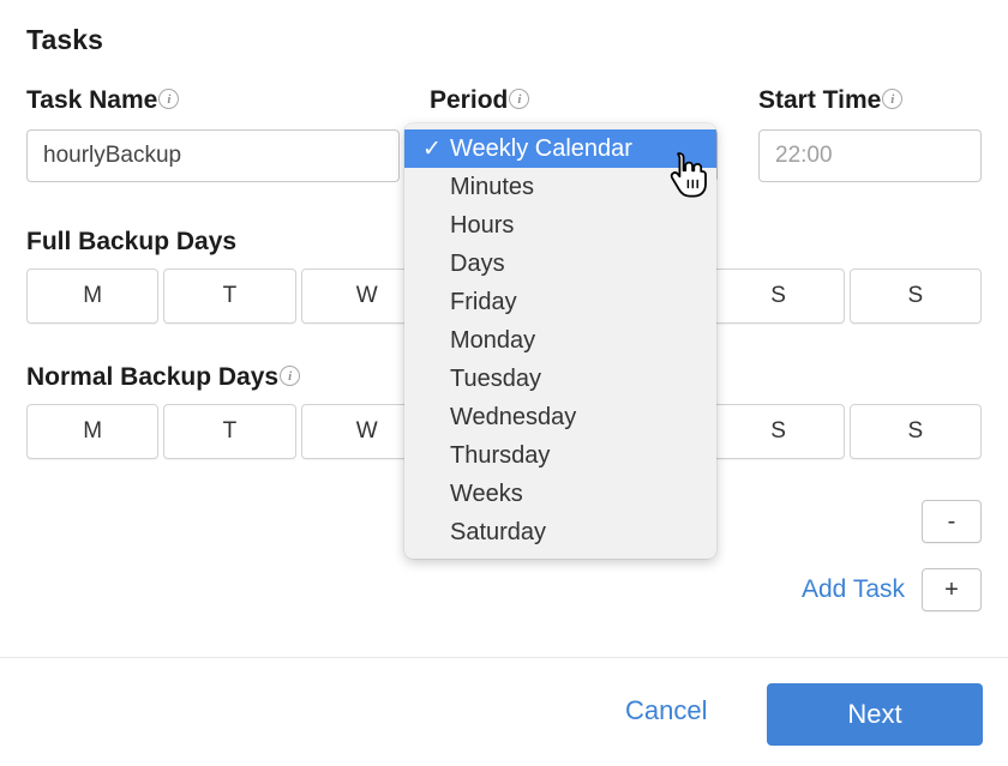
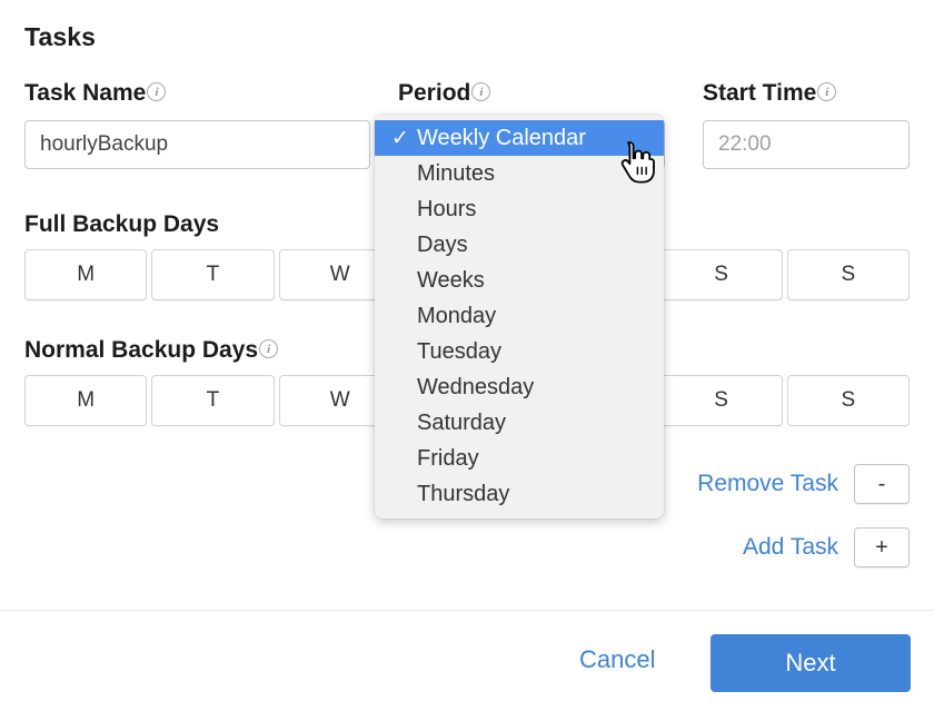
  Tasks
  Task Name
  i
  hourlyBackup
  Period
  i
  Start Time
  i
  22:00
  Full Backup Days
  M
  T
  W
  S
  S
  Normal Backup Days
  i
  M
  T
  W
  S
  S
+ Remove Task
  -
  Add Task
  +
  Cancel
  Next
  ✓
  Weekly Calendar
  Minutes
  Hours
  Days
- Friday
+ Weeks
  Monday
  Tuesday
  Wednesday
- Thursday
+ Saturday
- Weeks
+ Friday
- Saturday
+ Thursday
